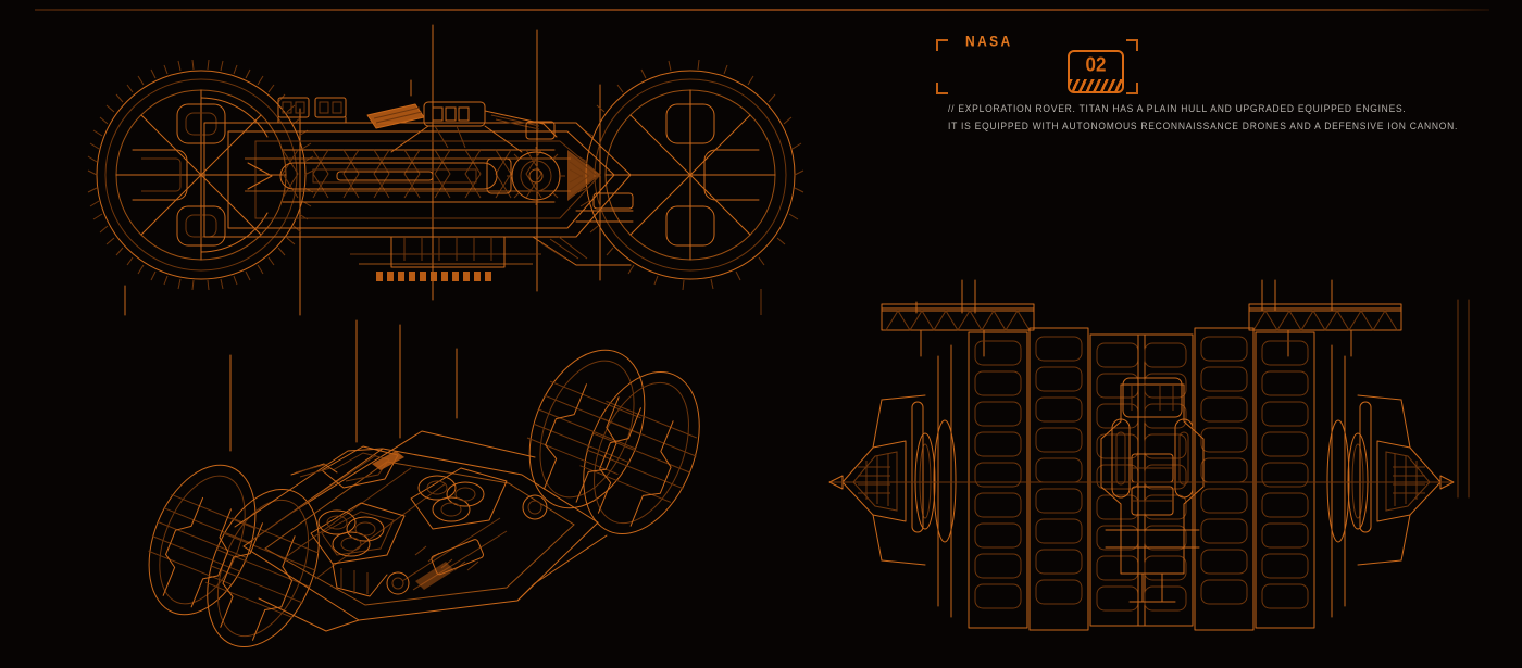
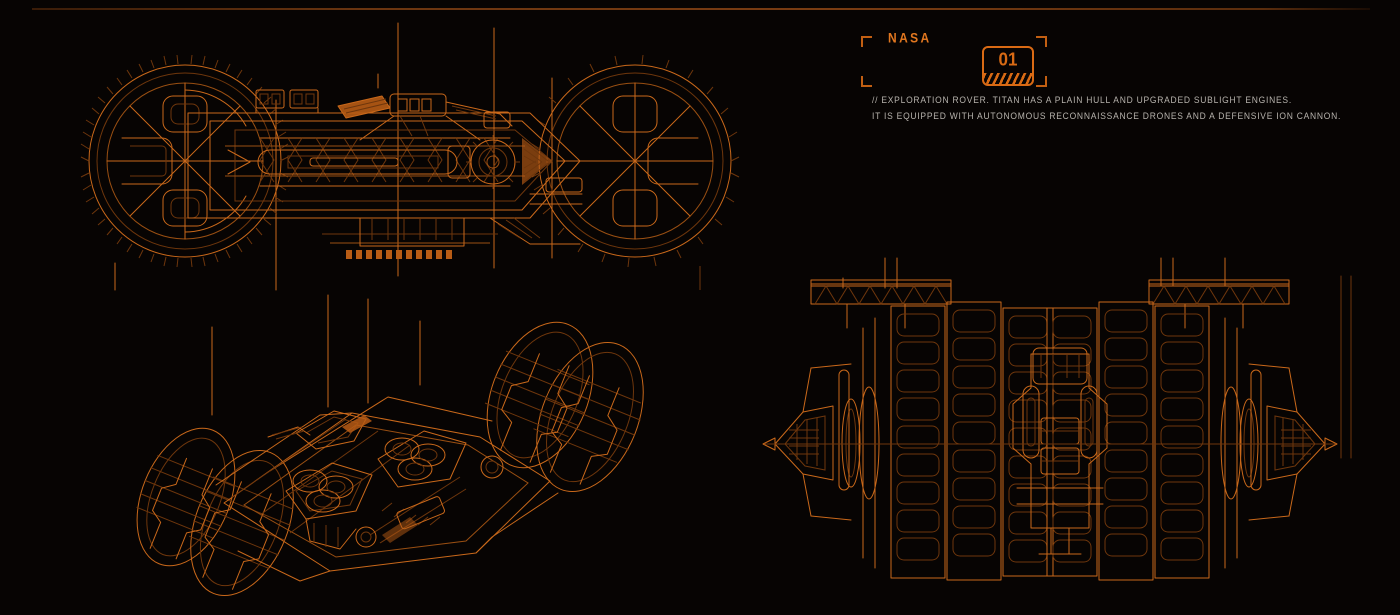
  NASA
- 02
+ 01
- // EXPLORATION ROVER. TITAN HAS A PLAIN HULL AND UPGRADED EQUIPPED ENGINES.
+ // EXPLORATION ROVER. TITAN HAS A PLAIN HULL AND UPGRADED SUBLIGHT ENGINES.
  IT IS EQUIPPED WITH AUTONOMOUS RECONNAISSANCE DRONES AND A DEFENSIVE ION CANNON.
